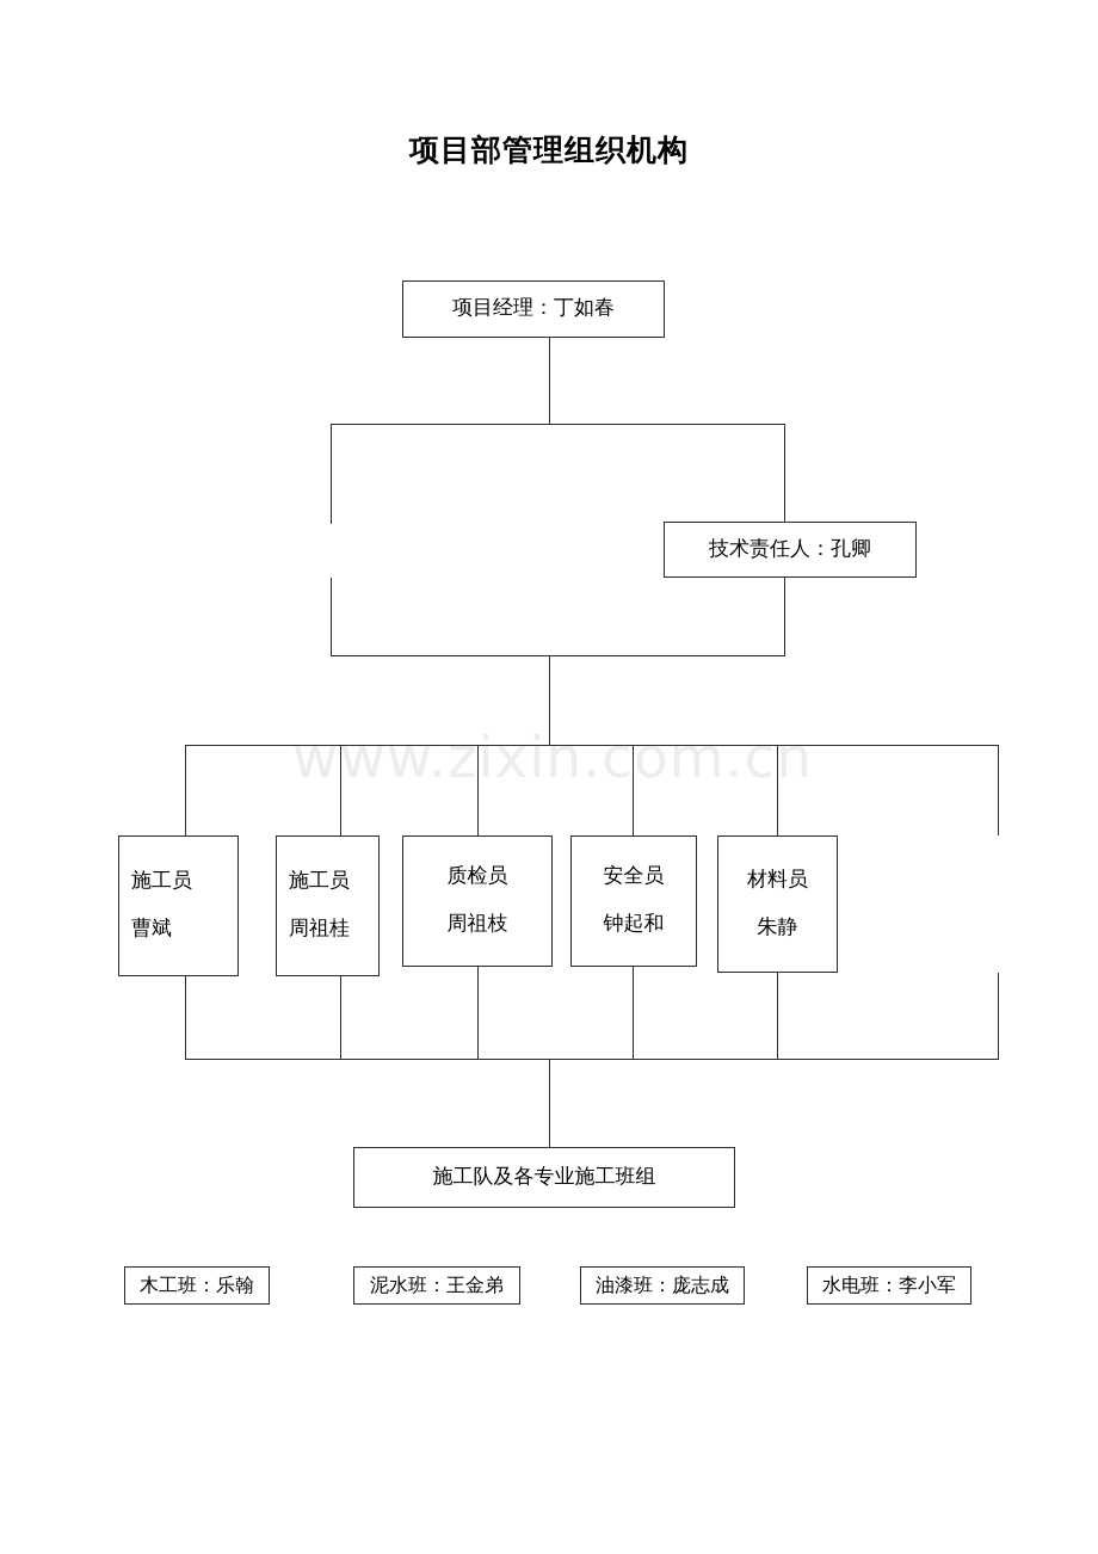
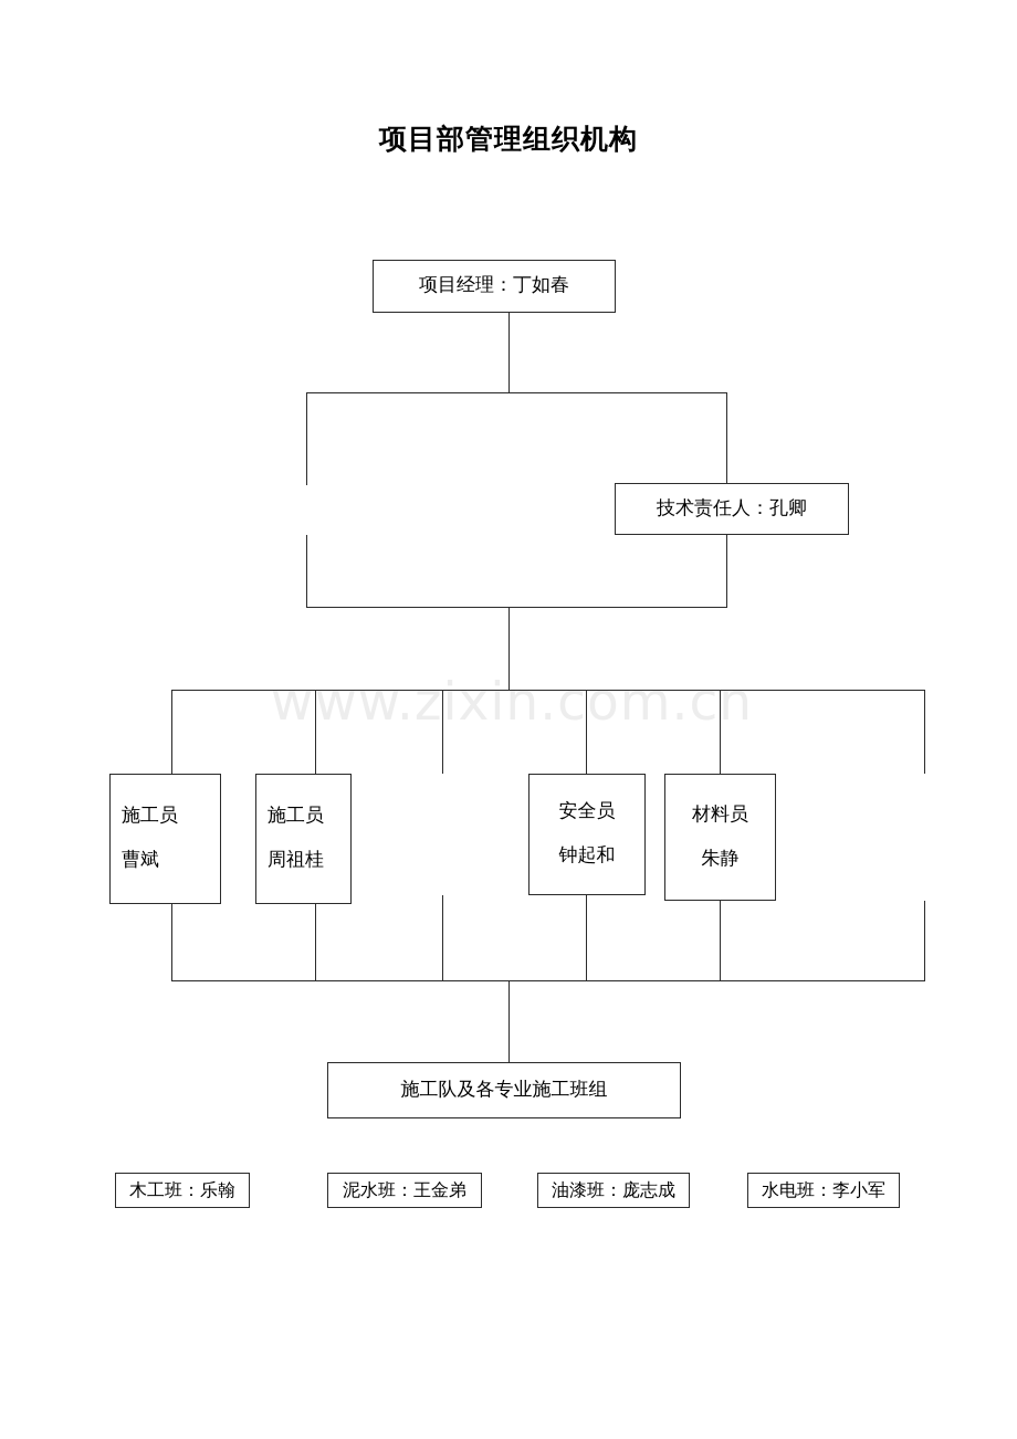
  项目部管理组织机构
  www.zixin.com.cn
  项目经理：丁如春
  技术责任人：孔卿
  施工员
  曹斌
  施工员
  周祖桂
- 质检员
- 周祖枝
  安全员
  钟起和
  材料员
  朱静
  施工队及各专业施工班组
  木工班：乐翰
  泥水班：王金弟
  油漆班：庞志成
  水电班：李小军
